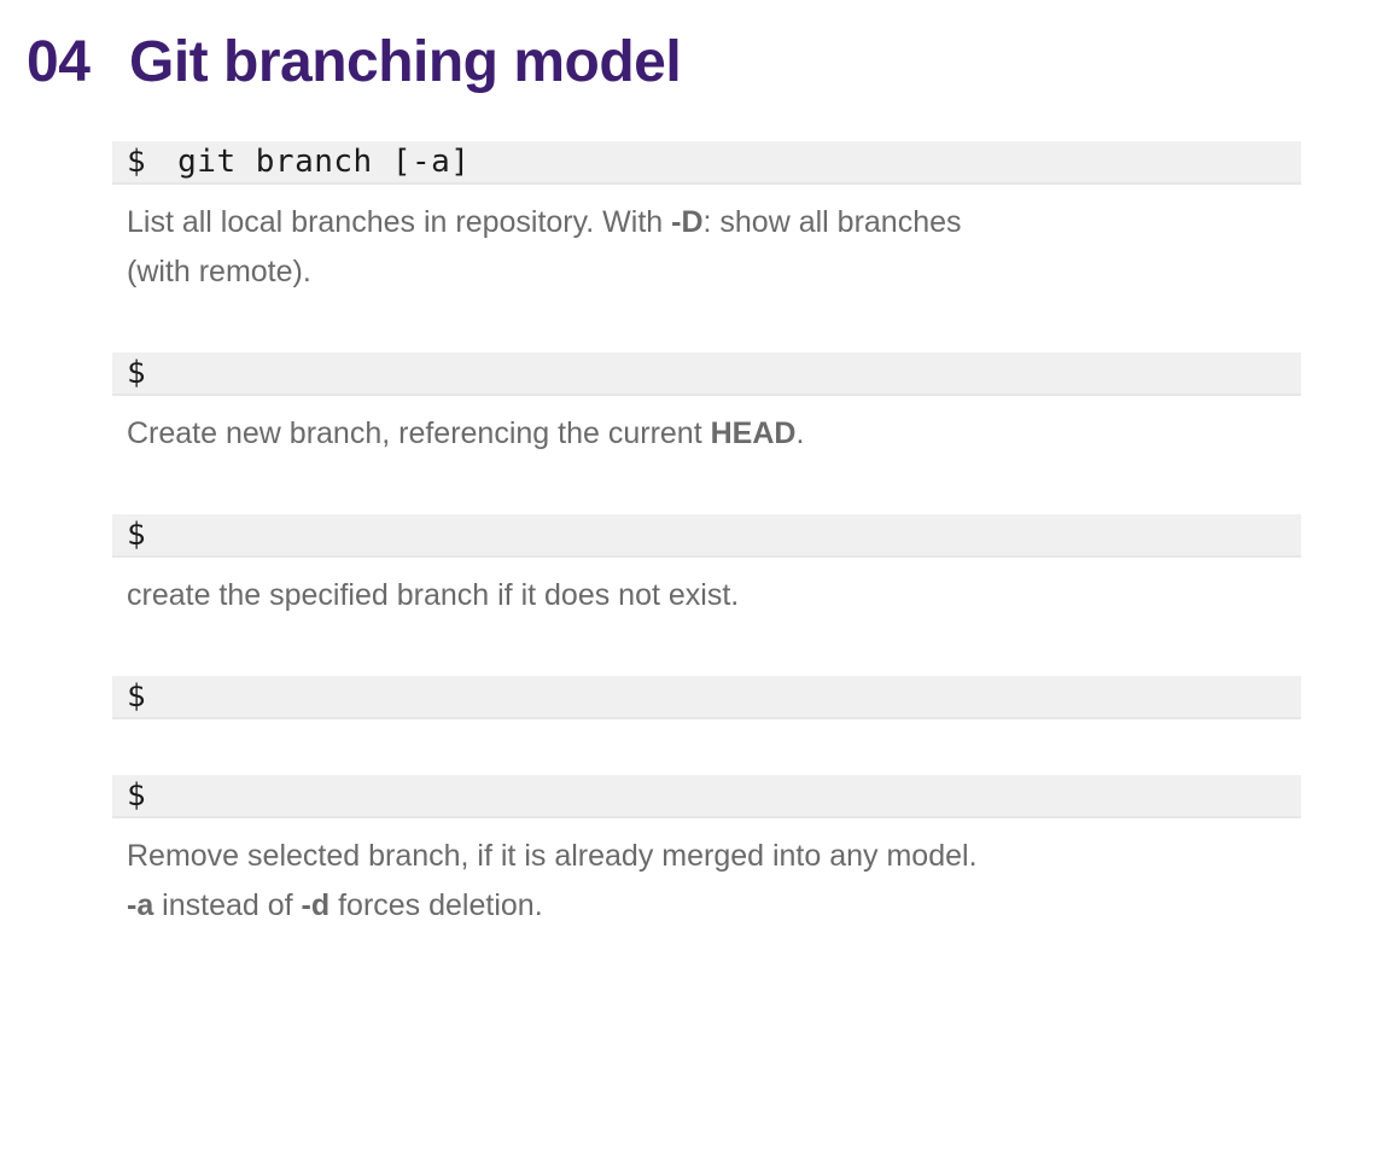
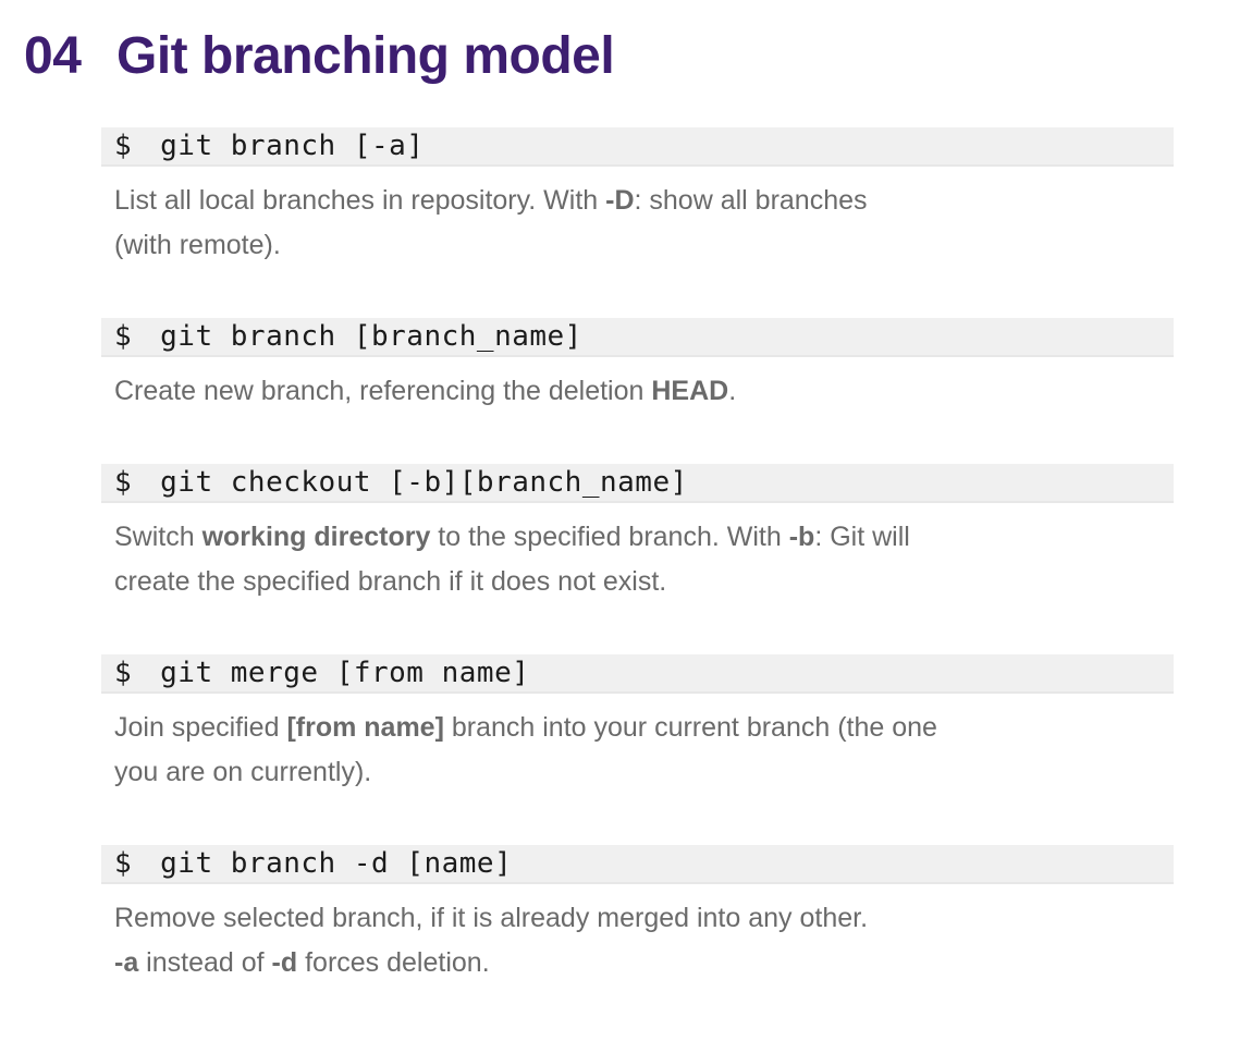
  04
  Git branching model
  $
  git branch [-a]
  List all local branches in repository. With -D: show all branches
  (with remote).
  $
+ git branch [branch_name]
- Create new branch, referencing the current HEAD.
+ Create new branch, referencing the deletion HEAD.
  $
+ git checkout [-b][branch_name]
+ Switch working directory to the specified branch. With -b: Git will
  create the specified branch if it does not exist.
  $
+ git merge [from name]
+ Join specified [from name] branch into your current branch (the one
+ you are on currently).
  $
+ git branch -d [name]
- Remove selected branch, if it is already merged into any model.
+ Remove selected branch, if it is already merged into any other.
  -a instead of -d forces deletion.
